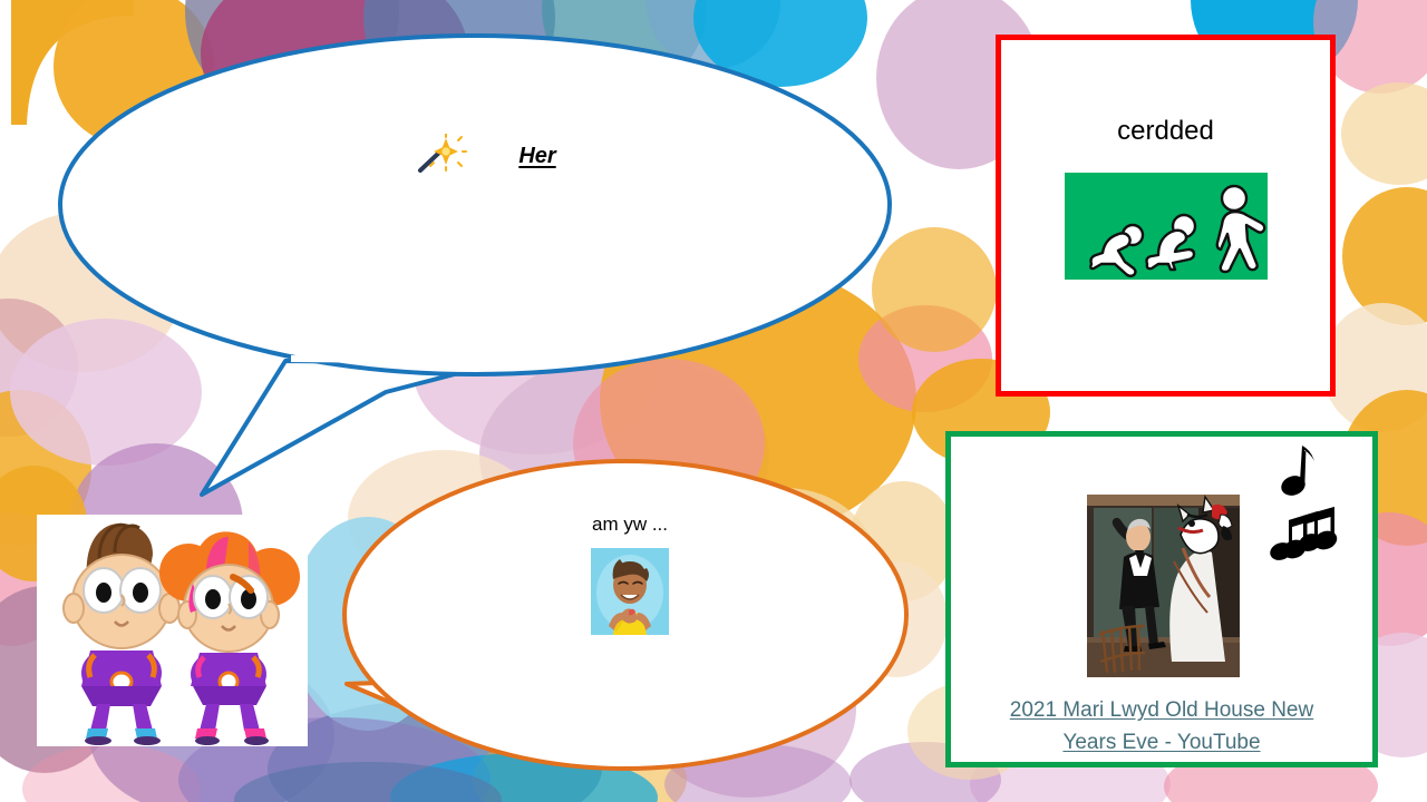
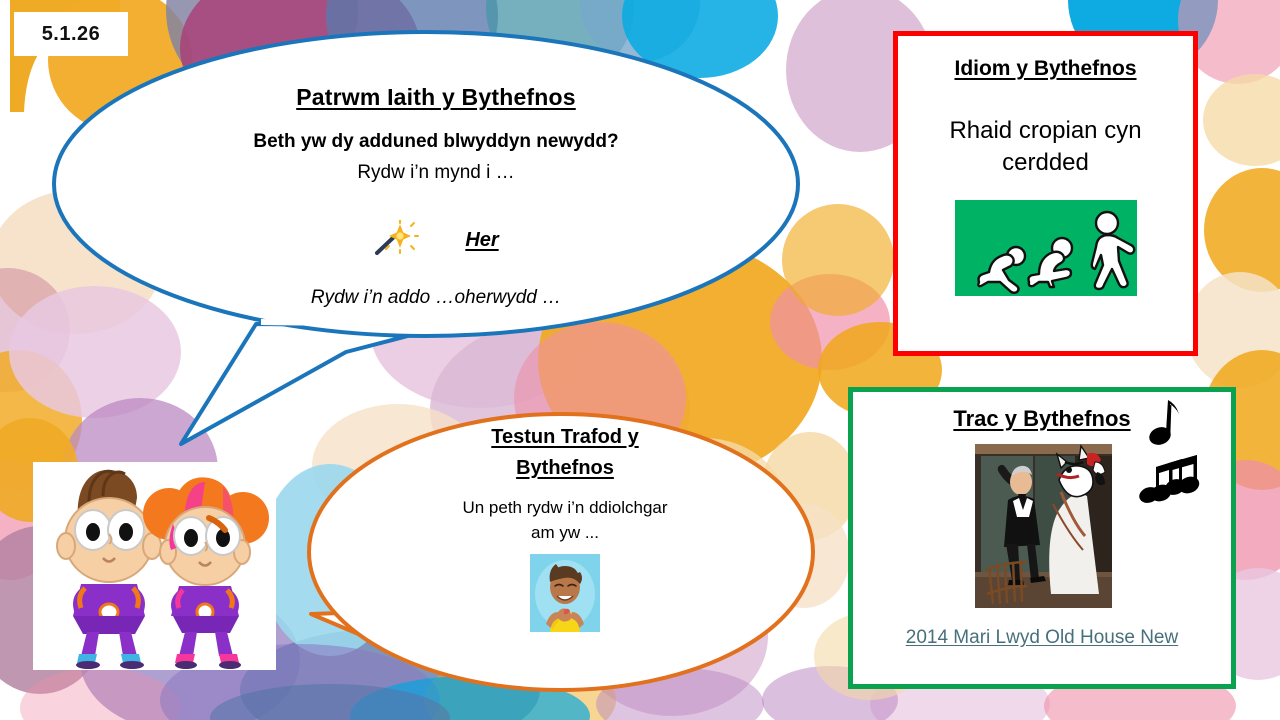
+ 5.1.26
+ Patrwm Iaith y Bythefnos
+ Beth yw dy adduned blwyddyn newydd?
+ Rydw i’n mynd i …
  Her
+ Rydw i’n addo …oherwydd …
+ Testun Trafod y
+ Bythefnos
+ Un peth rydw i’n ddiolchgar
  am yw ...
+ Idiom y Bythefnos
+ Rhaid cropian cyn
  cerdded
+ Trac y Bythefnos
- 2021 Mari Lwyd Old House New
+ 2014 Mari Lwyd Old House New
- Years Eve - YouTube
